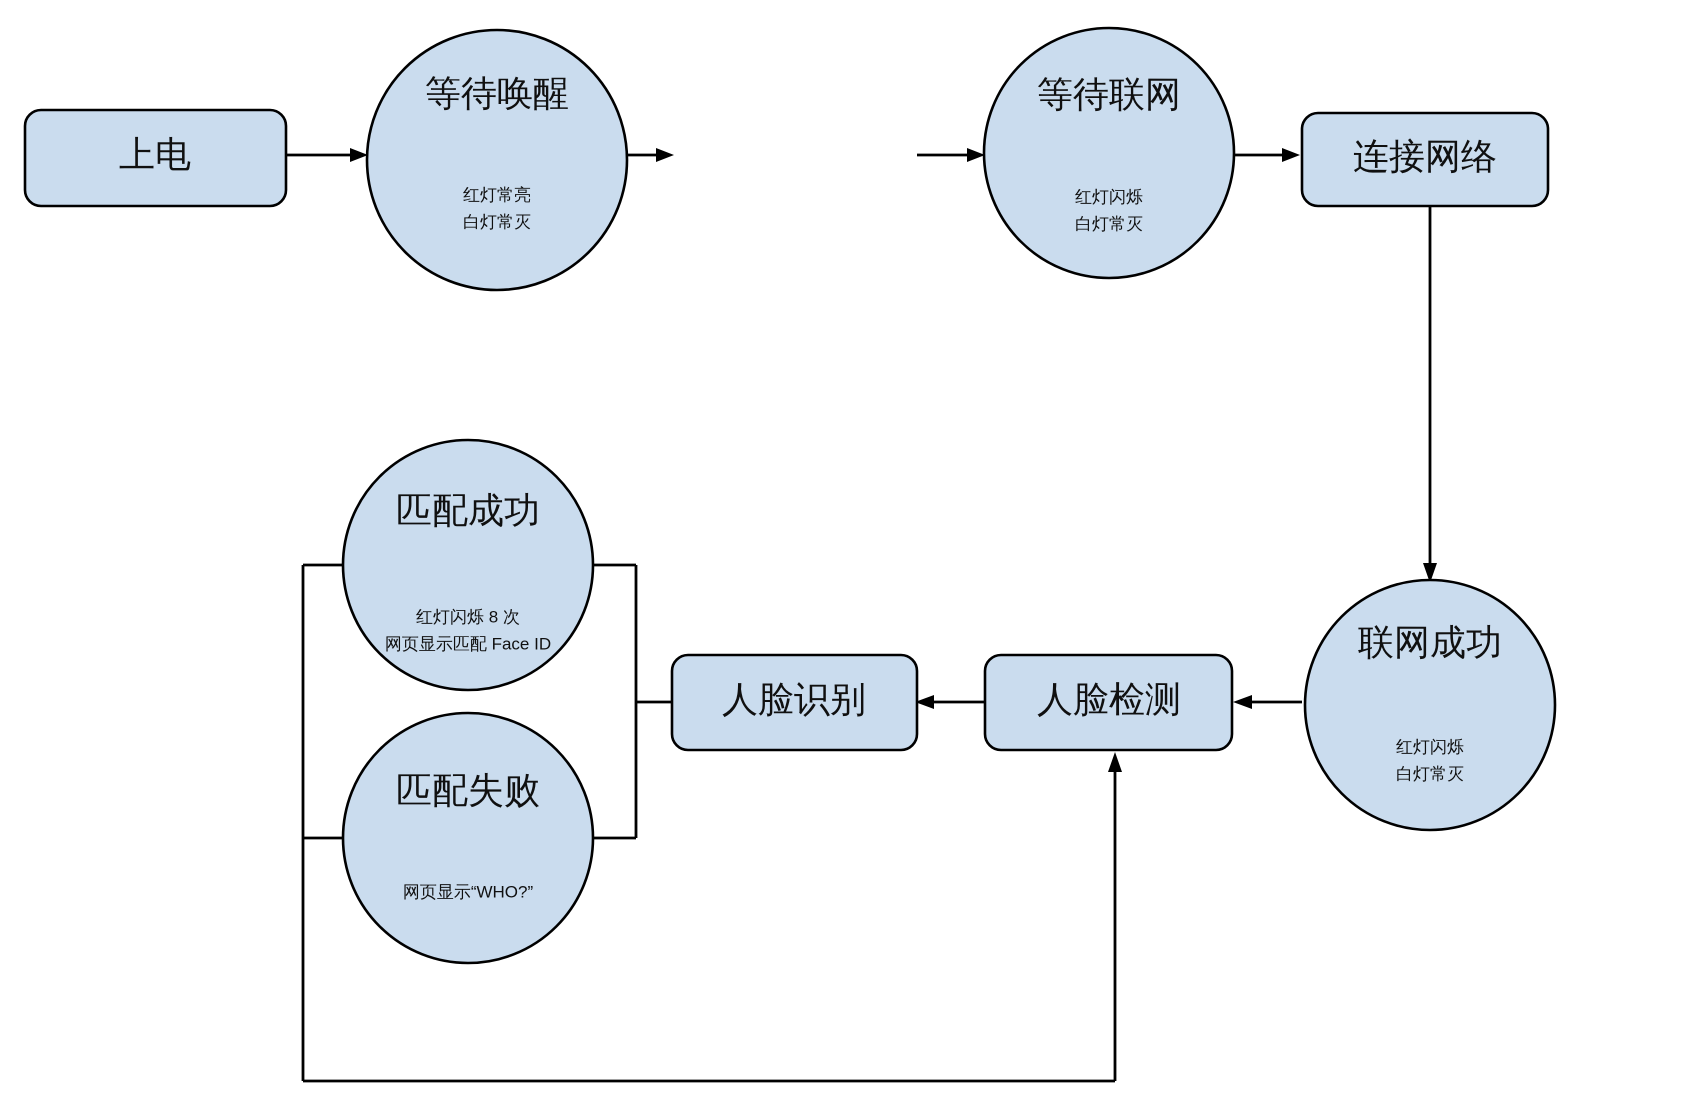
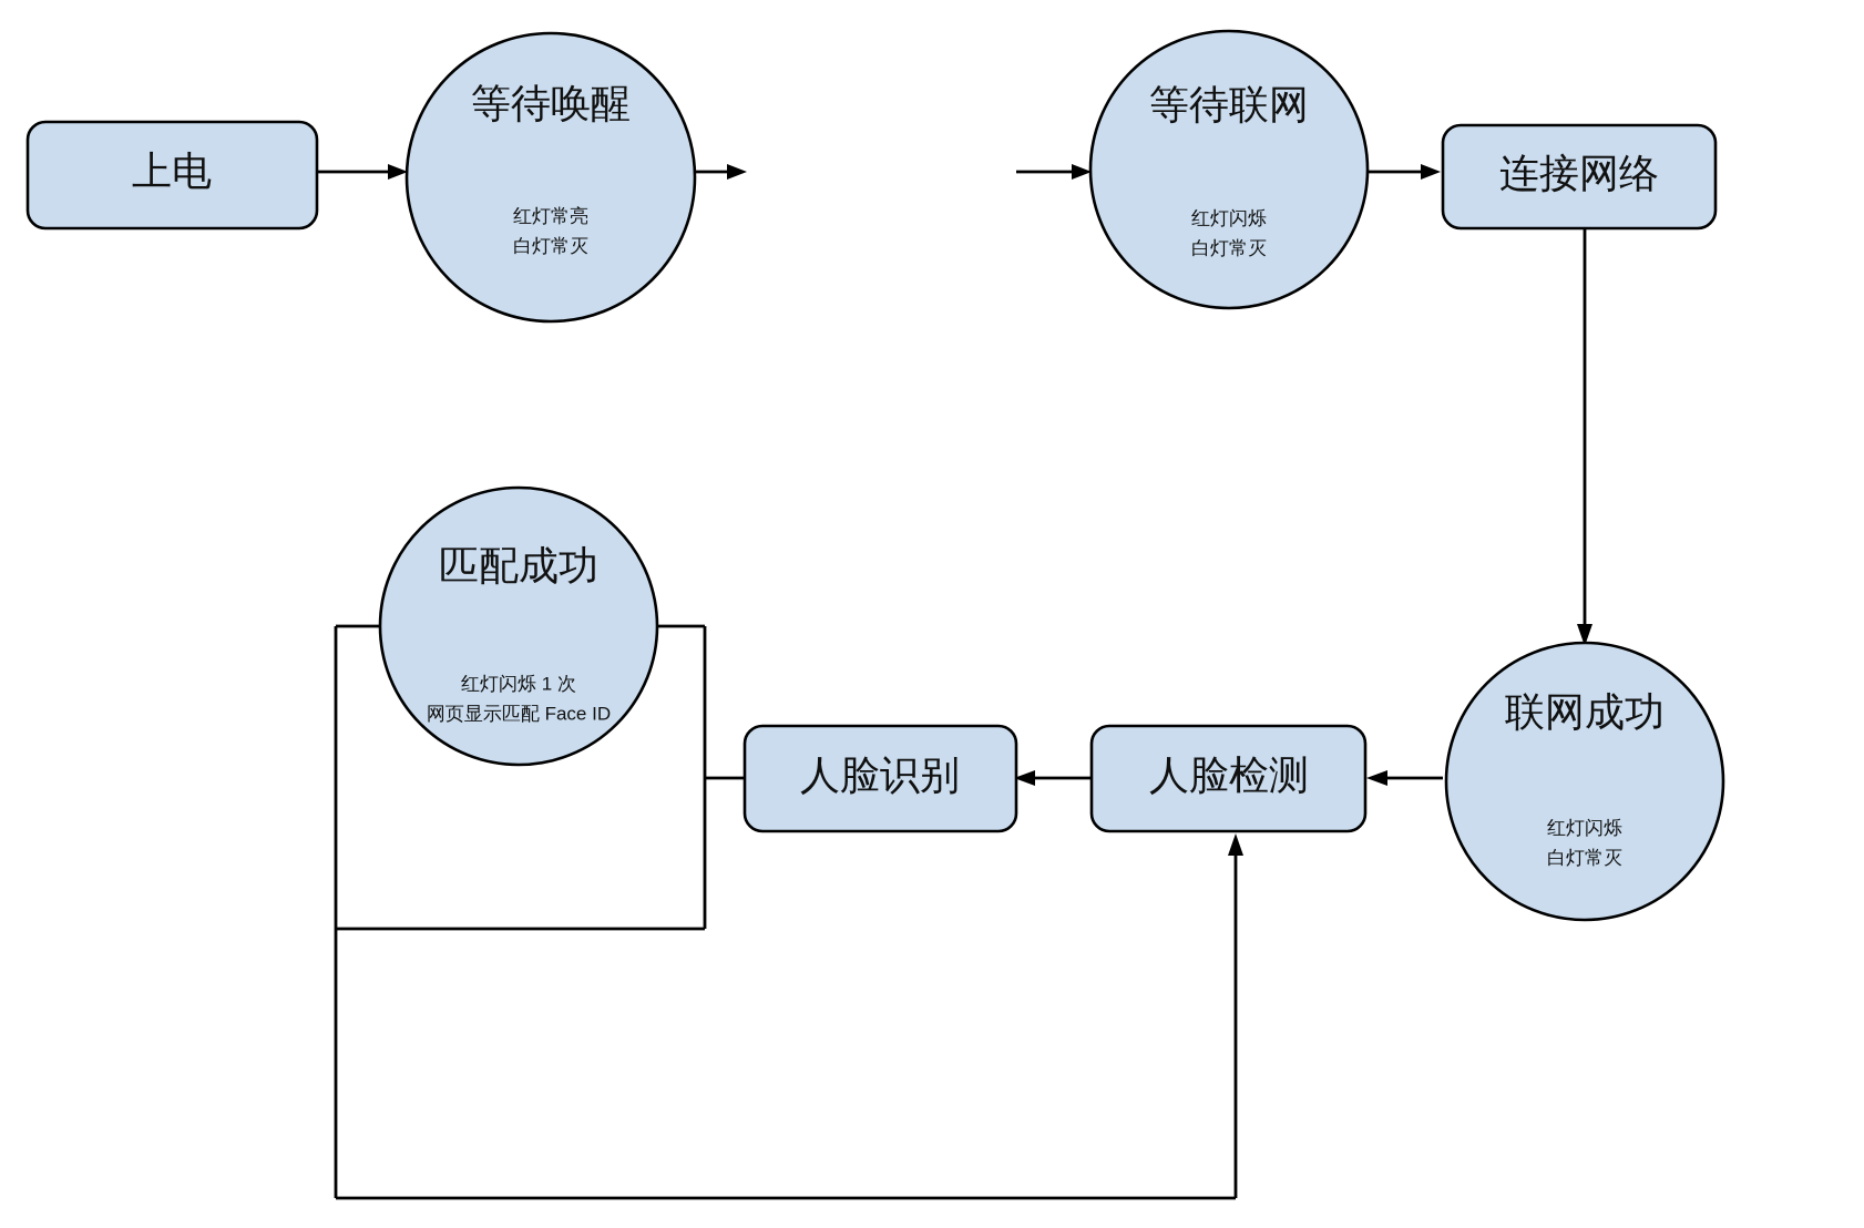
  上电
  等待唤醒
  红灯常亮
  白灯常灭
  等待联网
  红灯闪烁
  白灯常灭
  连接网络
  联网成功
  红灯闪烁
  白灯常灭
  人脸检测
  人脸识别
  匹配成功
- 红灯闪烁 8 次
+ 红灯闪烁 1 次
  网页显示匹配 Face ID
- 匹配失败
- 网页显示“WHO?”
